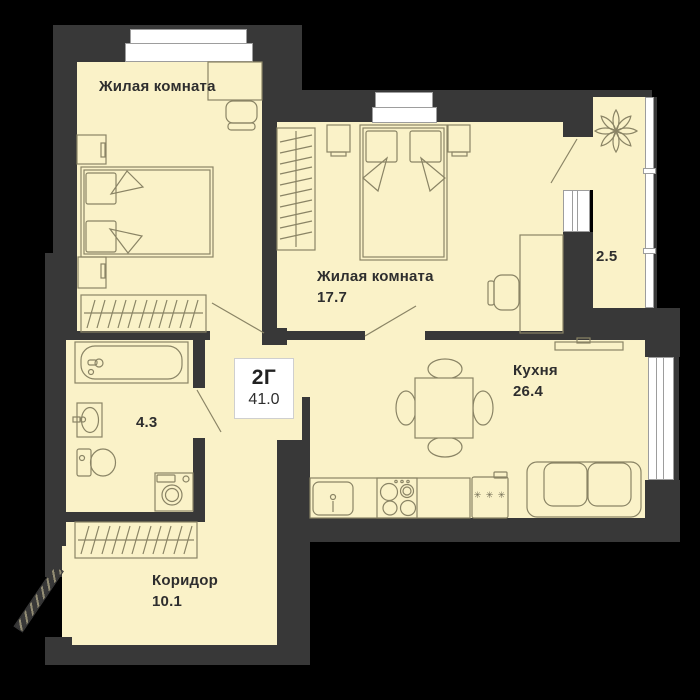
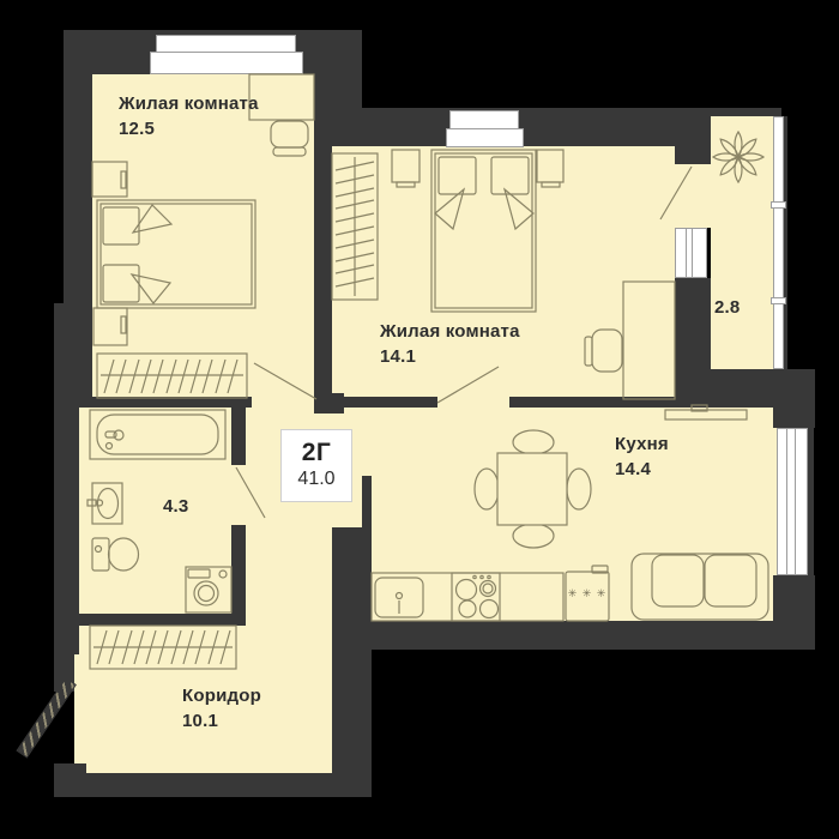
  ✳ ✳ ✳
  Жилая комната
+ 12.5
  Жилая комната
- 17.7
+ 14.1
  Кухня
- 26.4
+ 14.4
  4.3
  Коридор
  10.1
- 2.5
+ 2.8
  2Г
  41.0
